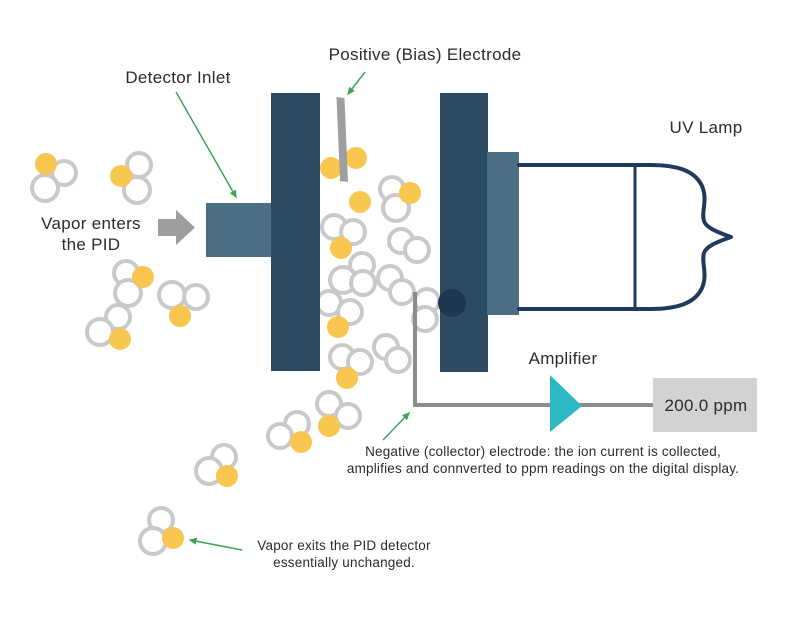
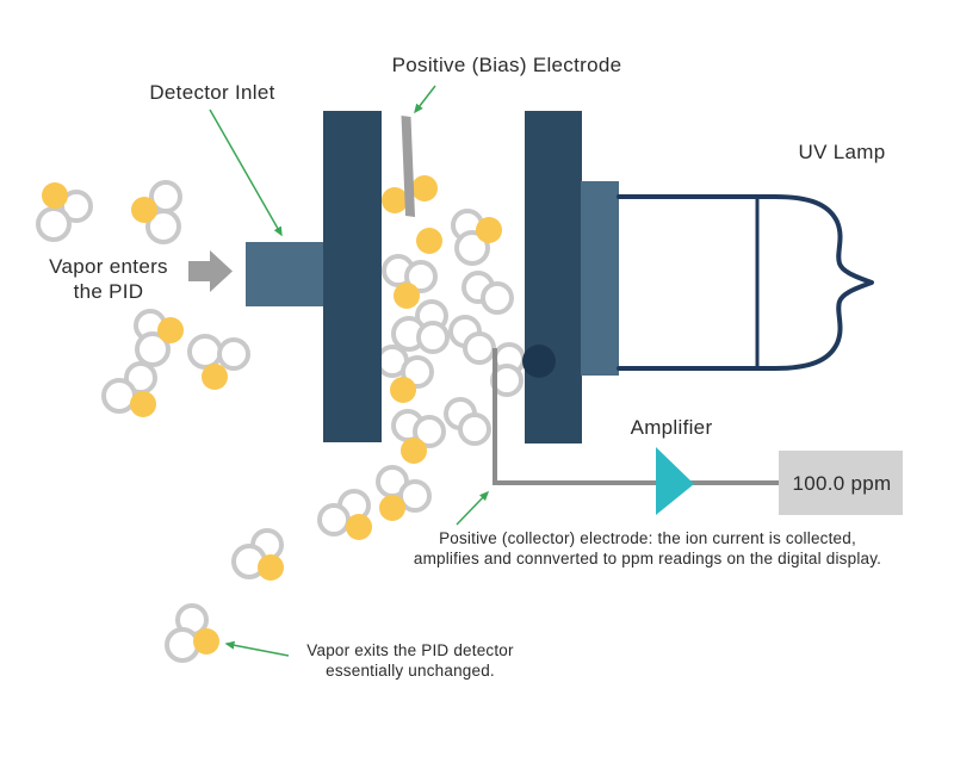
- 200.0 ppm
+ 100.0 ppm
  Detector Inlet
  Positive (Bias) Electrode
  UV Lamp
  Amplifier
  Vapor enters
  the PID
- Negative (collector) electrode: the ion current is collected,
+ Positive (collector) electrode: the ion current is collected,
  amplifies and connverted to ppm readings on the digital display.
  Vapor exits the PID detector
  essentially unchanged.
